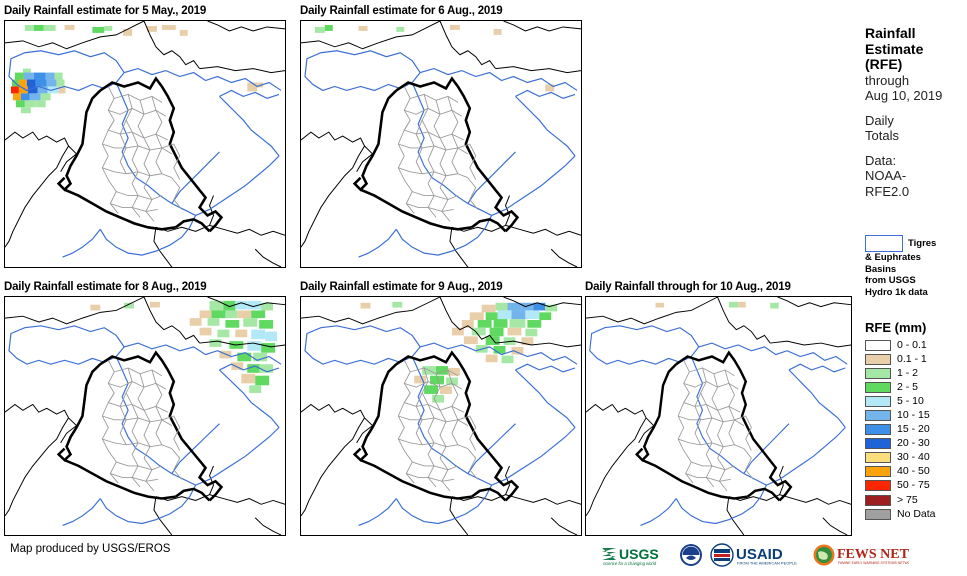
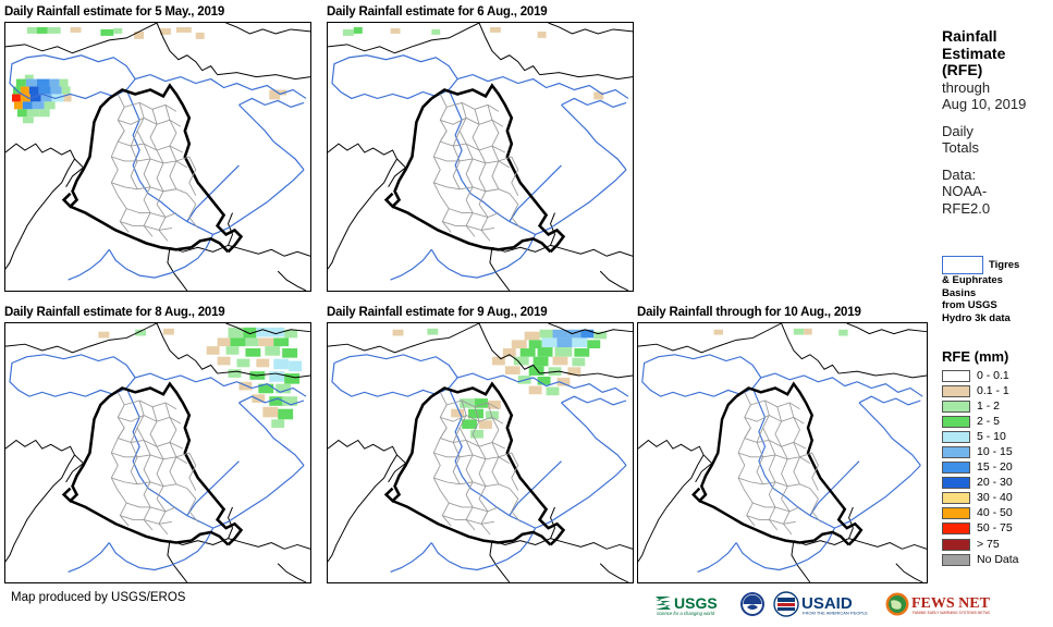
  Daily Rainfall estimate for 5 May., 2019
  Daily Rainfall estimate for 6 Aug., 2019
  Daily Rainfall estimate for 8 Aug., 2019
  Daily Rainfall estimate for 9 Aug., 2019
  Daily Rainfall through for 10 Aug., 2019
  Rainfall
  Estimate
  (RFE)
  through
  Aug 10, 2019
  Daily
  Totals
  Data:
  NOAA-
  RFE2.0
  Tigres
  & Euphrates
  Basins
  from USGS
- Hydro 1k data
+ Hydro 3k data
  RFE (mm)
  0 - 0.1
  0.1 - 1
  1 - 2
  2 - 5
  5 - 10
  10 - 15
  15 - 20
  20 - 30
  30 - 40
  40 - 50
  50 - 75
  > 75
  No Data
  Map produced by USGS/EROS
  USGS
  USAID
  FEWS NET
